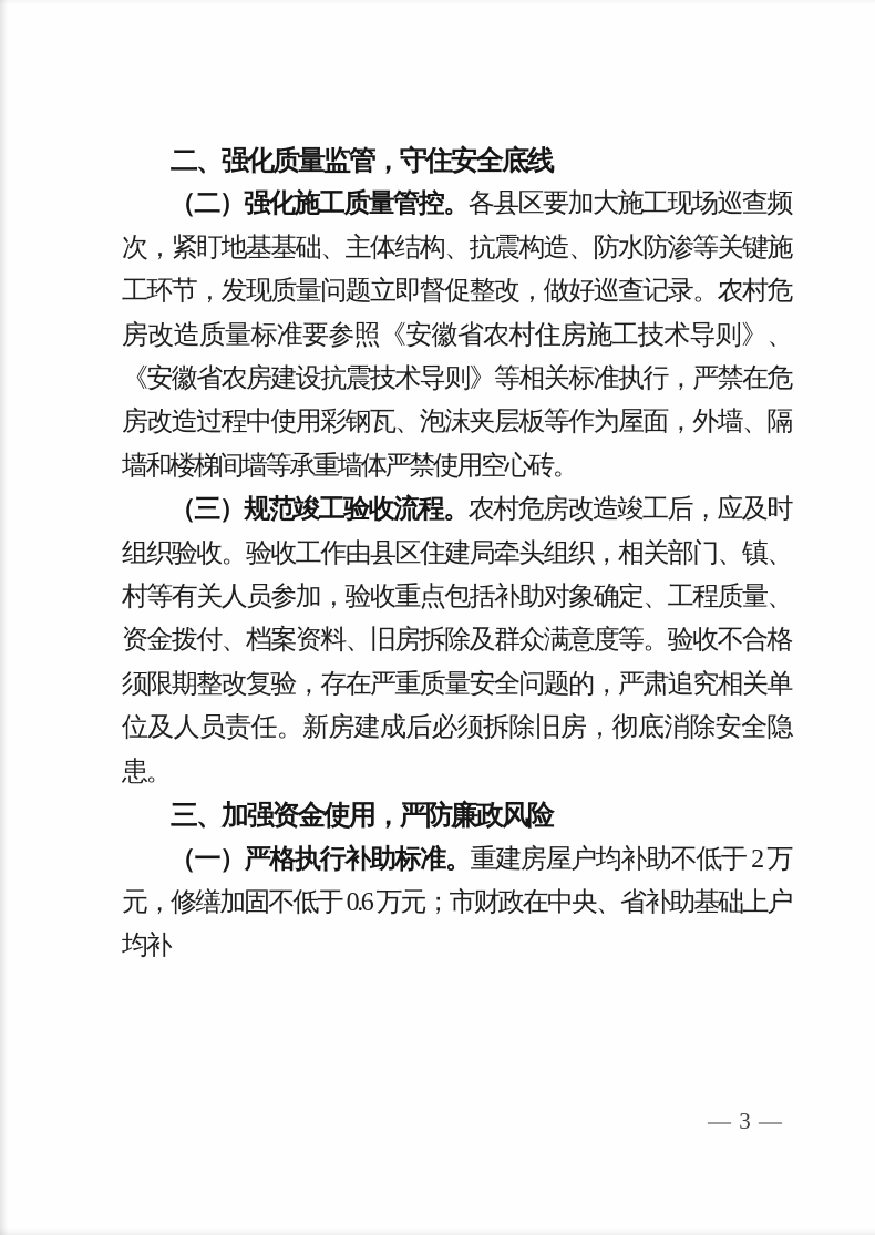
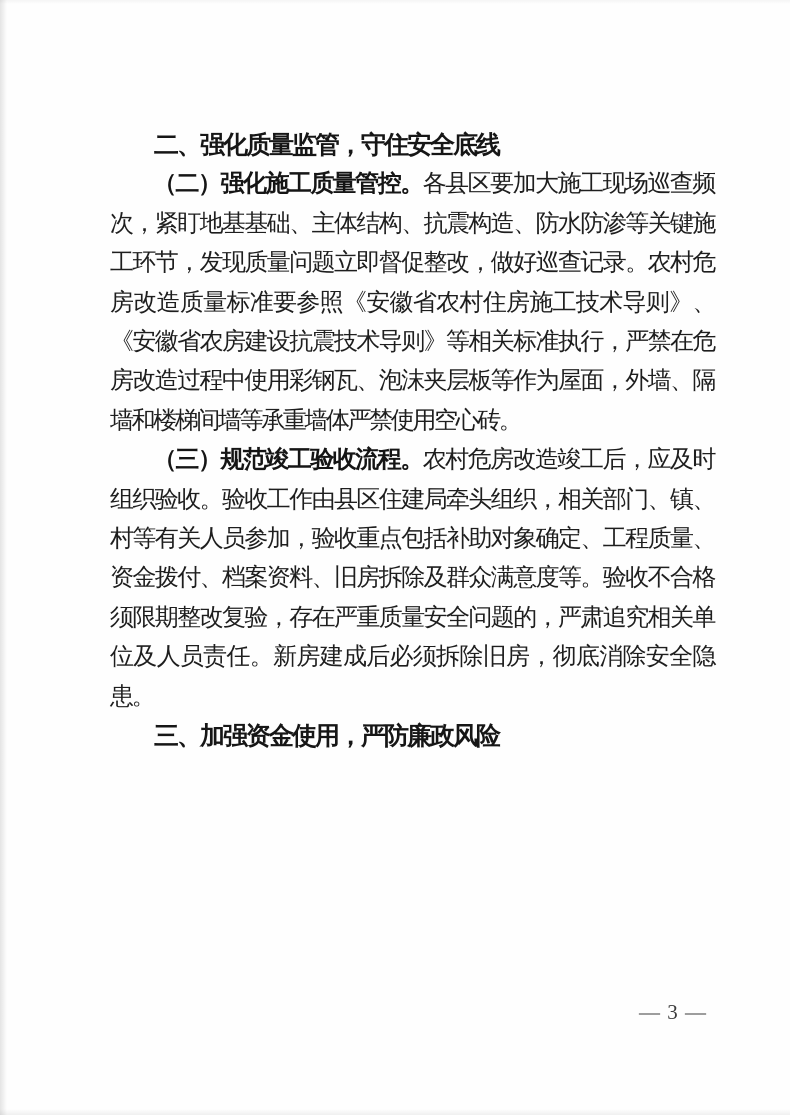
  二、强化质量监管，守住安全底线
  （二）强化施工质量管控。各县区要加大施工现场巡查频次，紧盯地基基础、主体结构、抗震构造、防水防渗等关键施工环节，发现质量问题立即督促整改，做好巡查记录。农村危房改造质量标准要参照《安徽省农村住房施工技术导则》、《安徽省农房建设抗震技术导则》等相关标准执行，严禁在危房改造过程中使用彩钢瓦、泡沫夹层板等作为屋面，外墙、隔墙和楼梯间墙等承重墙体严禁使用空心砖。
  （三）规范竣工验收流程。农村危房改造竣工后，应及时组织验收。验收工作由县区住建局牵头组织，相关部门、镇、村等有关人员参加，验收重点包括补助对象确定、工程质量、资金拨付、档案资料、旧房拆除及群众满意度等。验收不合格须限期整改复验，存在严重质量安全问题的，严肃追究相关单位及人员责任。新房建成后必须拆除旧房，彻底消除安全隐患。
  三、加强资金使用，严防廉政风险
- （一）严格执行补助标准。重建房屋户均补助不低于 2 万元，修缮加固不低于 0.6 万元；市财政在中央、省补助基础上户均补
  — 3 —
